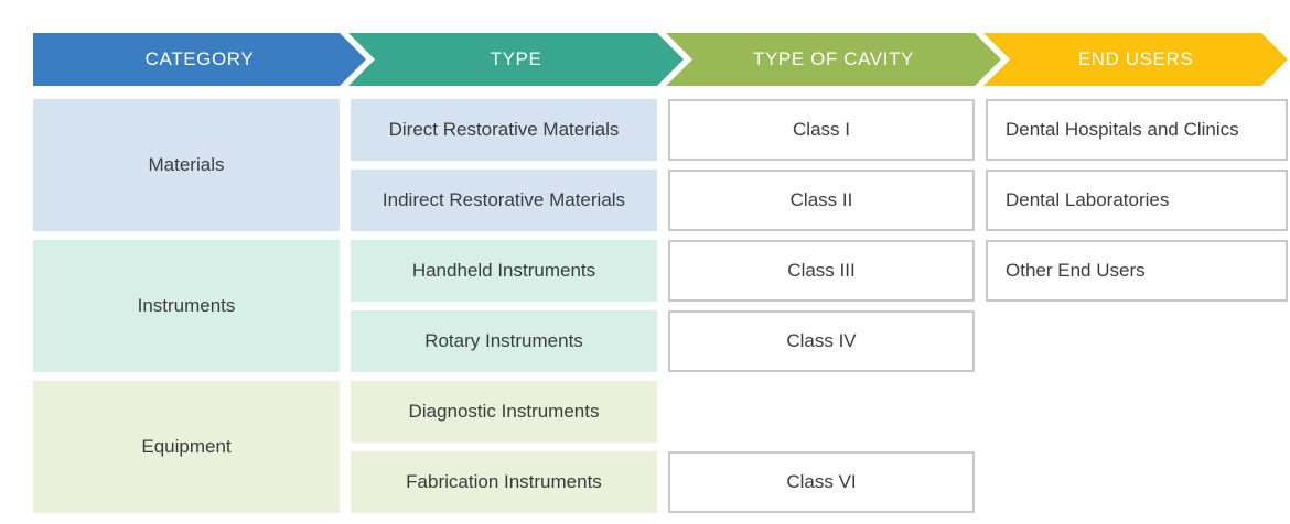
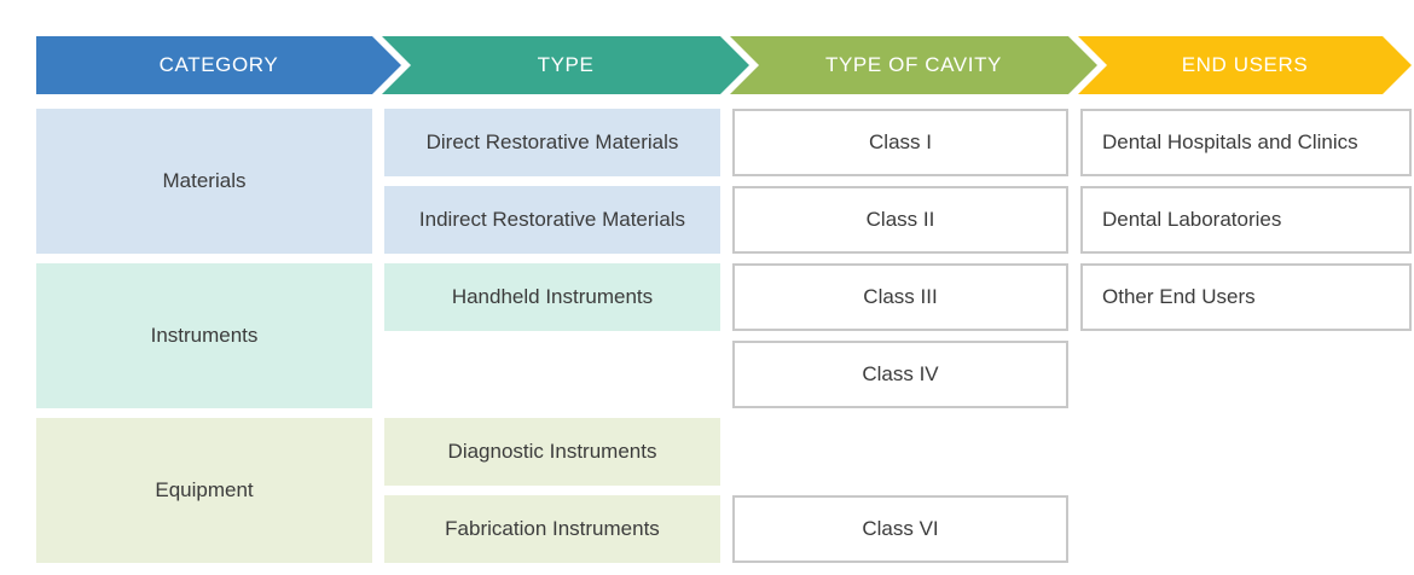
  CATEGORY
  TYPE
  TYPE OF CAVITY
  END USERS
  Materials
  Instruments
  Equipment
  Direct Restorative Materials
  Indirect Restorative Materials
  Handheld Instruments
- Rotary Instruments
  Diagnostic Instruments
  Fabrication Instruments
  Class I
  Class II
  Class III
  Class IV
  Class VI
  Dental Hospitals and Clinics
  Dental Laboratories
  Other End Users
